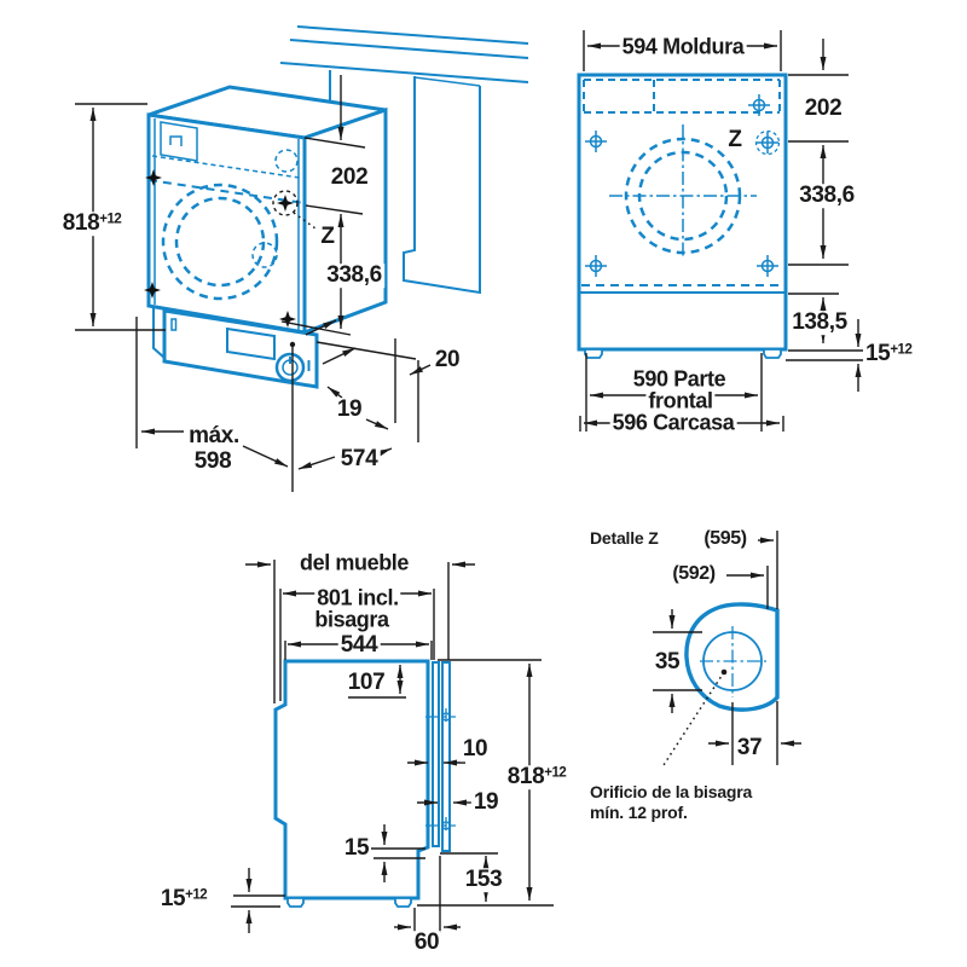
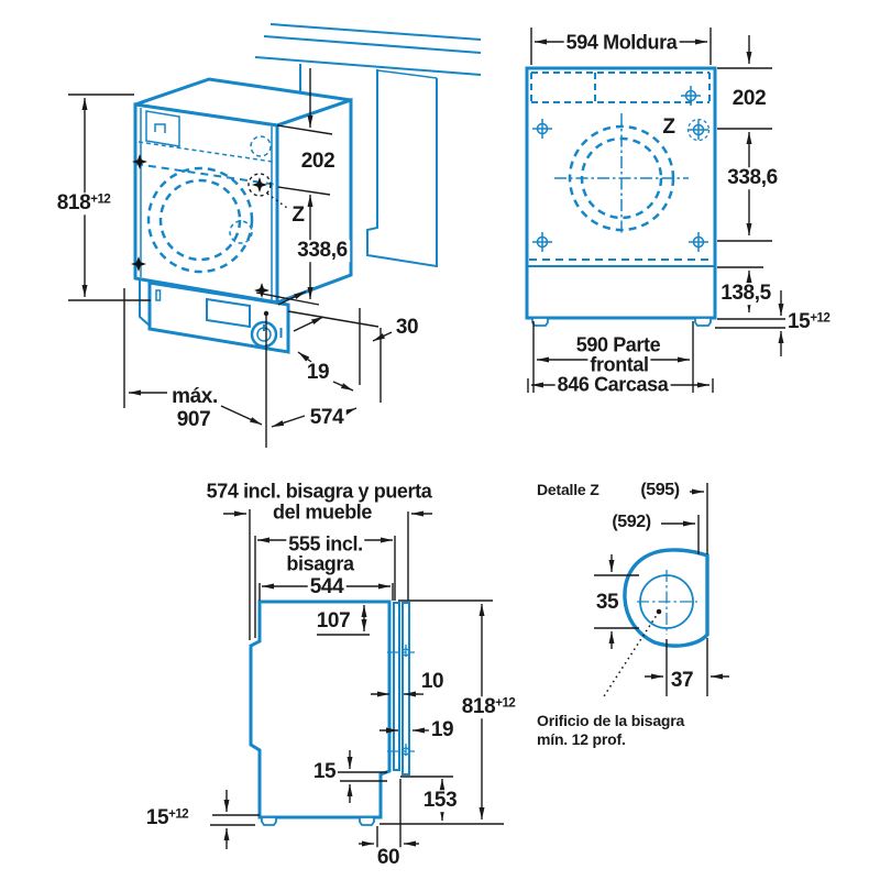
  818+12
  202
  Z
  338,6
- 20
+ 30
  19
  máx.
- 598
+ 907
  574
  594 Moldura
  202
  Z
  338,6
  138,5
  15+12
  590 Parte
  frontal
- 596 Carcasa
+ 846 Carcasa
+ 574 incl. bisagra y puerta
  del mueble
- 801 incl.
+ 555 incl.
  bisagra
  544
  107
  10
  19
  818+12
  15
  153
  15+12
  60
  Detalle Z
  (595)
  (592)
  35
  37
  Orificio de la bisagra
  mín. 12 prof.
